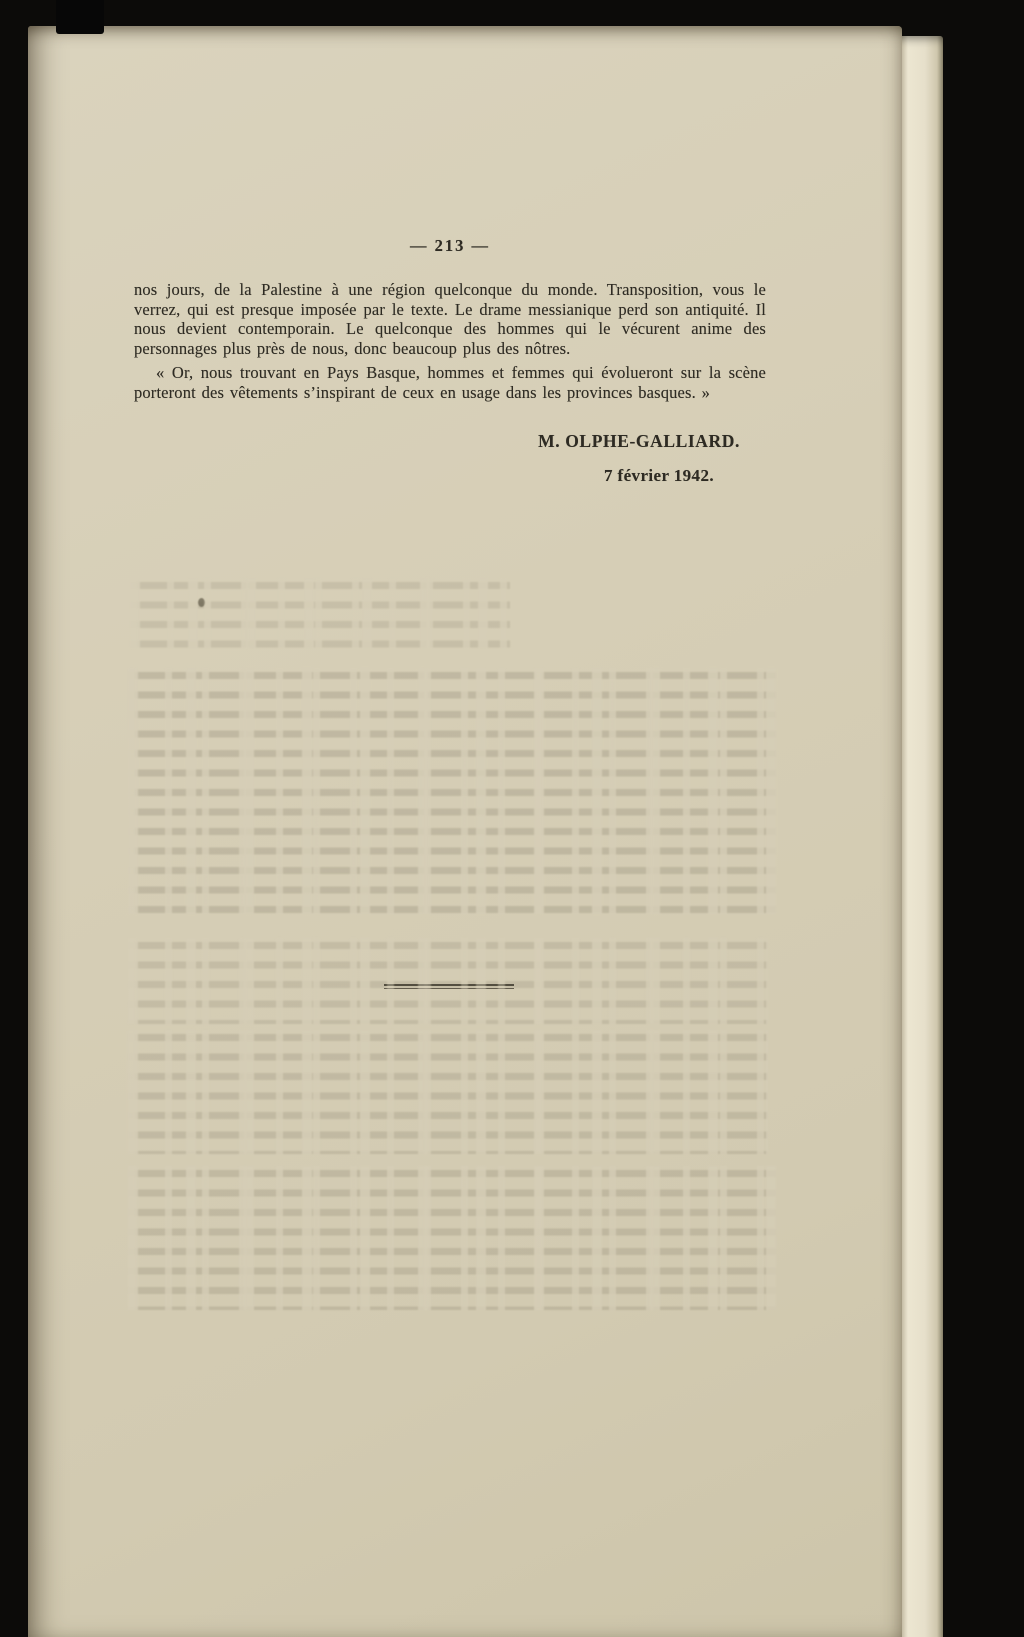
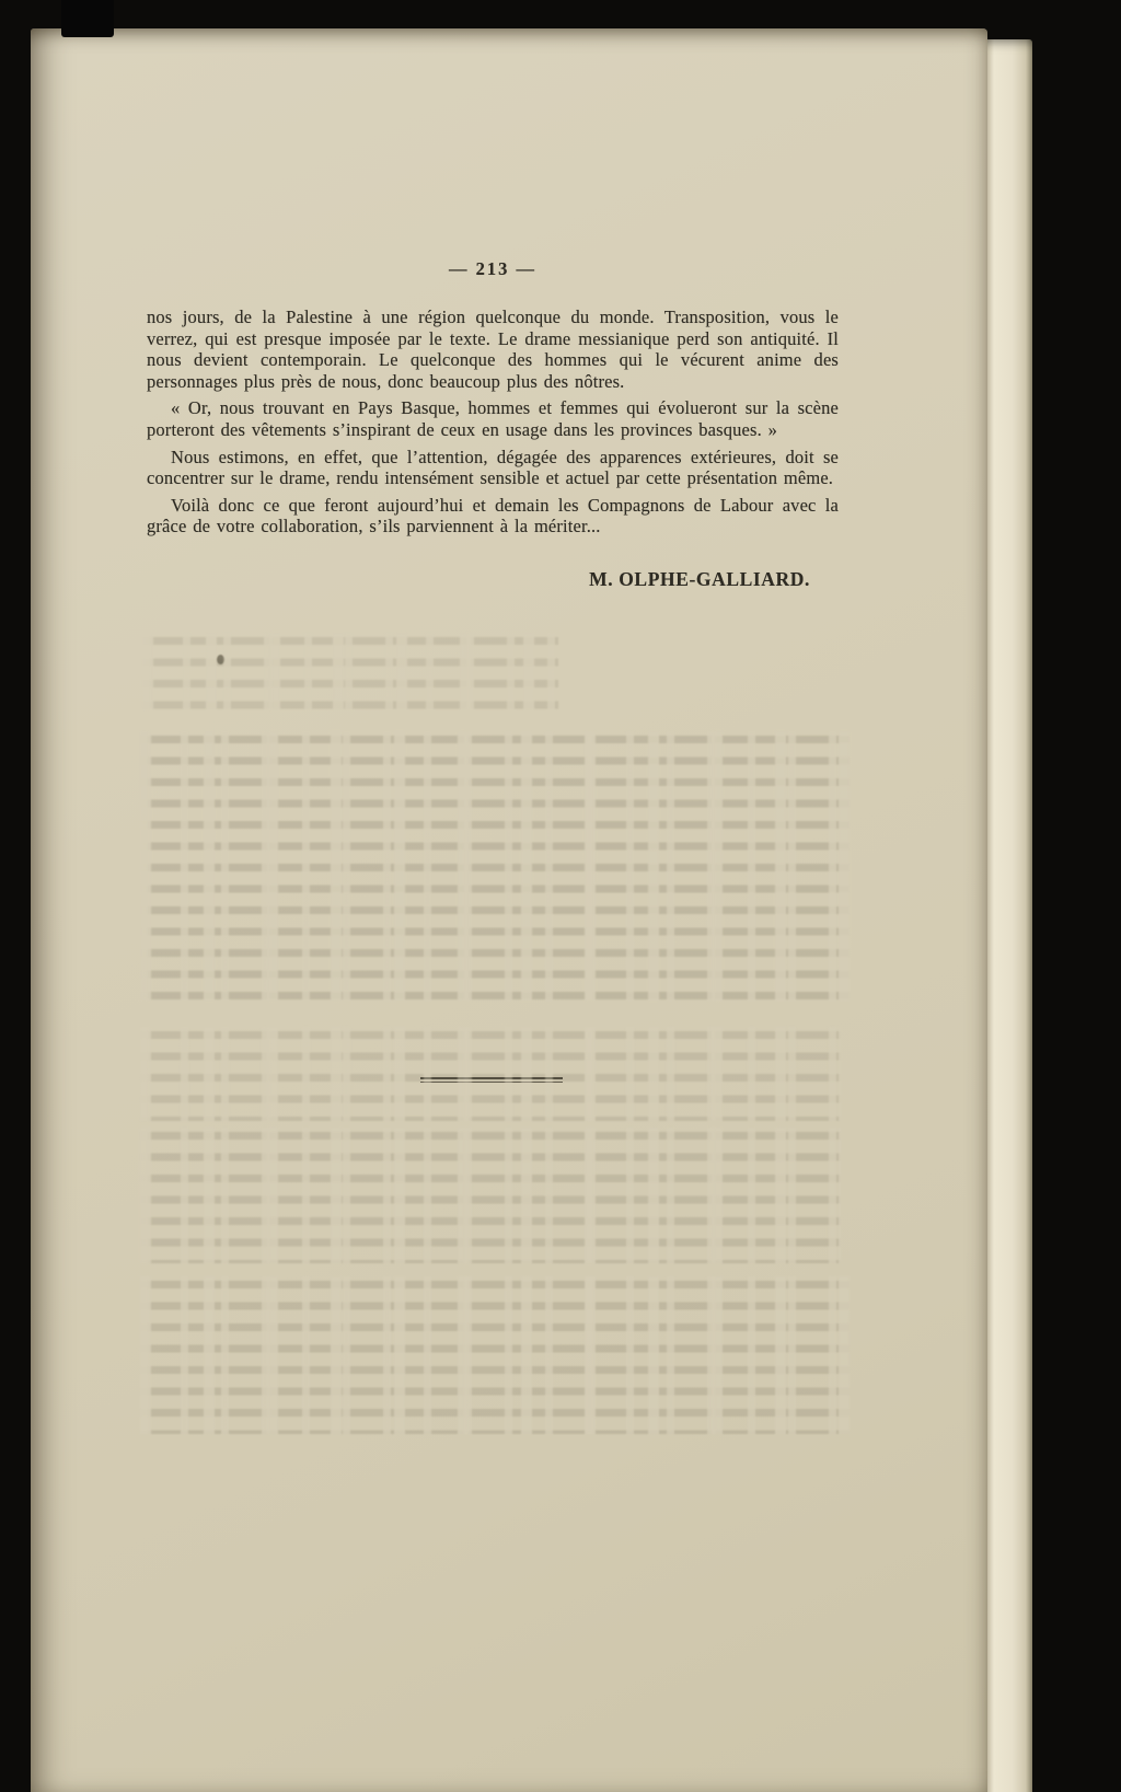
  — 213 —
  nos jours, de la Palestine à une région quelconque du monde. Transposition, vous le verrez, qui est presque imposée par le texte. Le drame messianique perd son antiquité. Il nous devient contemporain. Le quelconque des hommes qui le vécurent anime des personnages plus près de nous, donc beaucoup plus des nôtres.
  « Or, nous trouvant en Pays Basque, hommes et femmes qui évolueront sur la scène porteront des vêtements s’inspirant de ceux en usage dans les provinces basques. »
+ Nous estimons, en effet, que l’attention, dégagée des apparences extérieures, doit se concentrer sur le drame, rendu intensément sensible et actuel par cette présentation même.
+ Voilà donc ce que feront aujourd’hui et demain les Compagnons de Labour avec la grâce de votre collaboration, s’ils parviennent à la mériter...
  M. OLPHE-GALLIARD.
- 7 février 1942.
